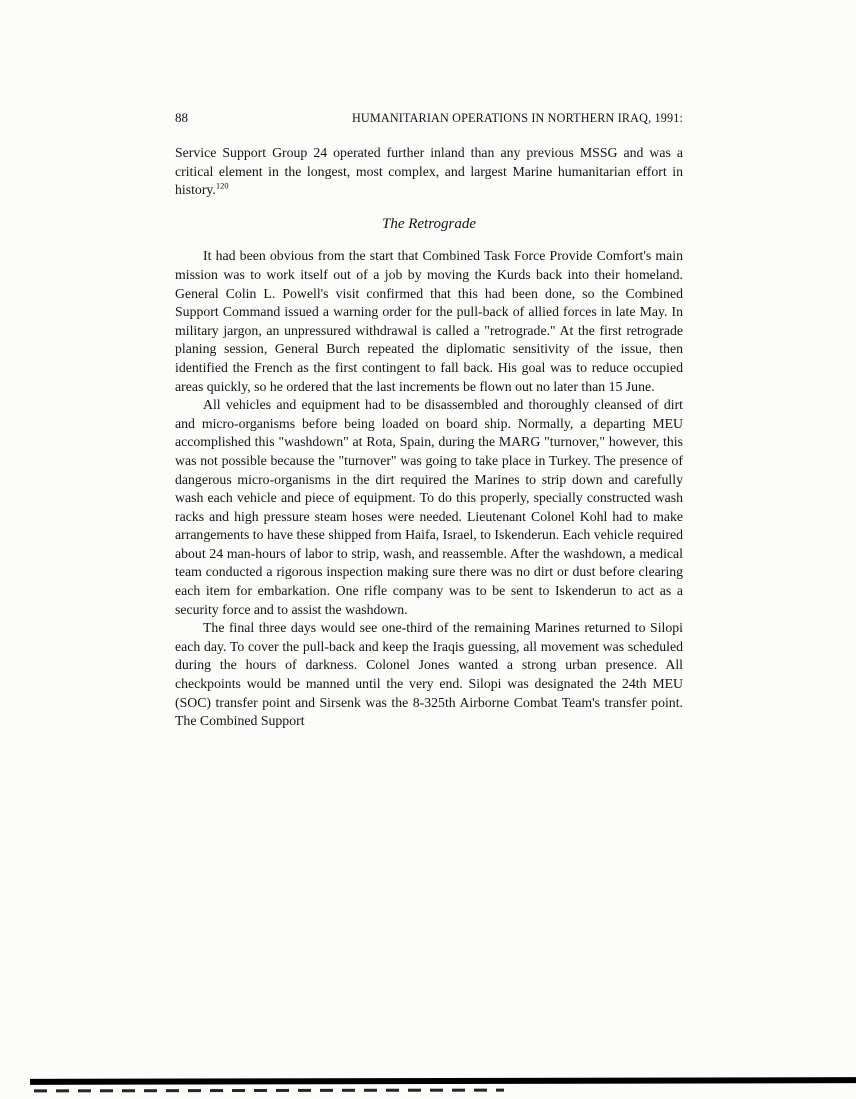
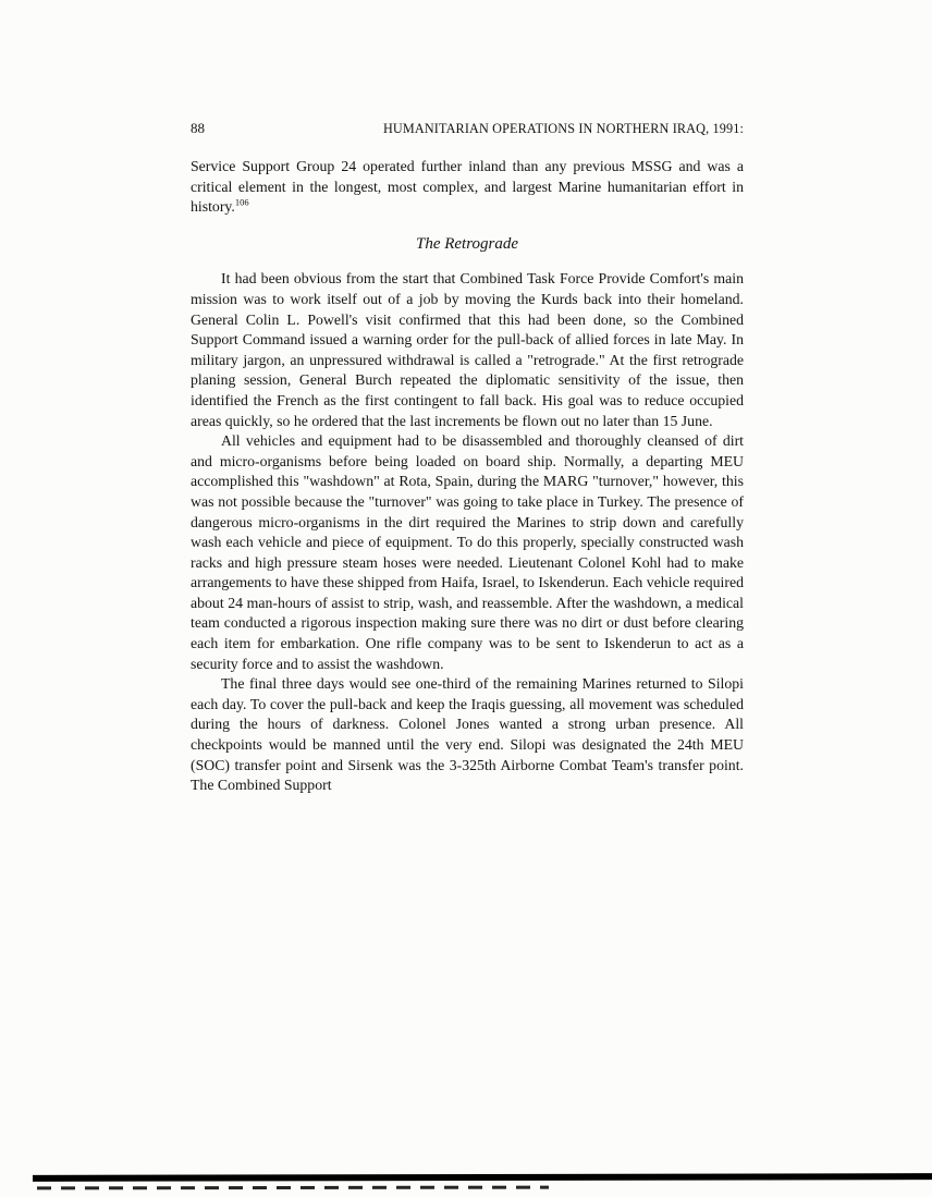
  88
  HUMANITARIAN OPERATIONS IN NORTHERN IRAQ, 1991:
- Service Support Group 24 operated further inland than any previous MSSG and was a critical element in the longest, most complex, and largest Marine humanitarian effort in history.120
+ Service Support Group 24 operated further inland than any previous MSSG and was a critical element in the longest, most complex, and largest Marine humanitarian effort in history.106
  The Retrograde
  It had been obvious from the start that Combined Task Force Provide Comfort's main mission was to work itself out of a job by moving the Kurds back into their homeland. General Colin L. Powell's visit confirmed that this had been done, so the Combined Support Command issued a warning order for the pull-back of allied forces in late May. In military jargon, an unpressured withdrawal is called a "retrograde." At the first retrograde planing session, General Burch repeated the diplomatic sensitivity of the issue, then identified the French as the first contingent to fall back. His goal was to reduce occupied areas quickly, so he ordered that the last increments be flown out no later than 15 June.
- All vehicles and equipment had to be disassembled and thoroughly cleansed of dirt and micro-organisms before being loaded on board ship. Normally, a departing MEU accomplished this "washdown" at Rota, Spain, during the MARG "turnover," however, this was not possible because the "turnover" was going to take place in Turkey. The presence of dangerous micro-organisms in the dirt required the Marines to strip down and carefully wash each vehicle and piece of equipment. To do this properly, specially constructed wash racks and high pressure steam hoses were needed. Lieutenant Colonel Kohl had to make arrangements to have these shipped from Haifa, Israel, to Iskenderun. Each vehicle required about 24 man-hours of labor to strip, wash, and reassemble. After the washdown, a medical team conducted a rigorous inspection making sure there was no dirt or dust before clearing each item for embarkation. One rifle company was to be sent to Iskenderun to act as a security force and to assist the washdown.
+ All vehicles and equipment had to be disassembled and thoroughly cleansed of dirt and micro-organisms before being loaded on board ship. Normally, a departing MEU accomplished this "washdown" at Rota, Spain, during the MARG "turnover," however, this was not possible because the "turnover" was going to take place in Turkey. The presence of dangerous micro-organisms in the dirt required the Marines to strip down and carefully wash each vehicle and piece of equipment. To do this properly, specially constructed wash racks and high pressure steam hoses were needed. Lieutenant Colonel Kohl had to make arrangements to have these shipped from Haifa, Israel, to Iskenderun. Each vehicle required about 24 man-hours of assist to strip, wash, and reassemble. After the washdown, a medical team conducted a rigorous inspection making sure there was no dirt or dust before clearing each item for embarkation. One rifle company was to be sent to Iskenderun to act as a security force and to assist the washdown.
- The final three days would see one-third of the remaining Marines returned to Silopi each day. To cover the pull-back and keep the Iraqis guessing, all movement was scheduled during the hours of darkness. Colonel Jones wanted a strong urban presence. All checkpoints would be manned until the very end. Silopi was designated the 24th MEU (SOC) transfer point and Sirsenk was the 8-325th Airborne Combat Team's transfer point. The Combined Support
+ The final three days would see one-third of the remaining Marines returned to Silopi each day. To cover the pull-back and keep the Iraqis guessing, all movement was scheduled during the hours of darkness. Colonel Jones wanted a strong urban presence. All checkpoints would be manned until the very end. Silopi was designated the 24th MEU (SOC) transfer point and Sirsenk was the 3-325th Airborne Combat Team's transfer point. The Combined Support
